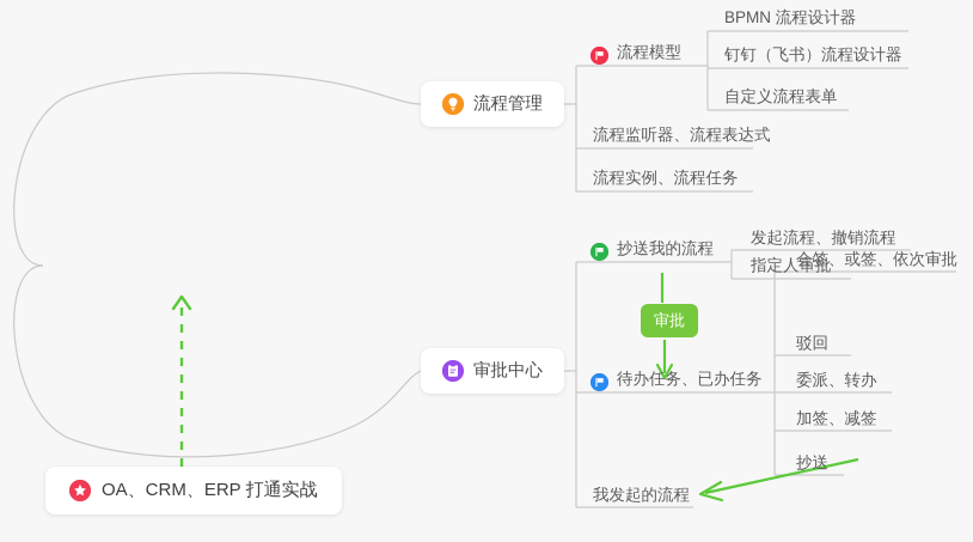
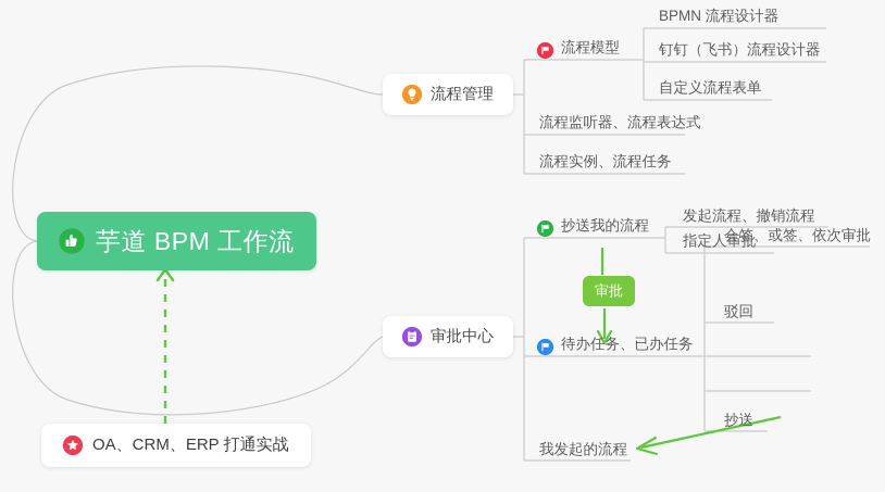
+ 芋道 BPM 工作流
  OA、CRM、ERP 打通实战
  流程管理
  流程模型
  BPMN 流程设计器
  钉钉（飞书）流程设计器
  自定义流程表单
  流程监听器、流程表达式
  流程实例、流程任务
  审批中心
  抄送我的流程
  发起流程、撤销流程
  指定人审批
  审批
  待办任务、已办任务
  会签、或签、依次审批
  驳回
- 委派、转办
- 加签、减签
  抄送
  我发起的流程
